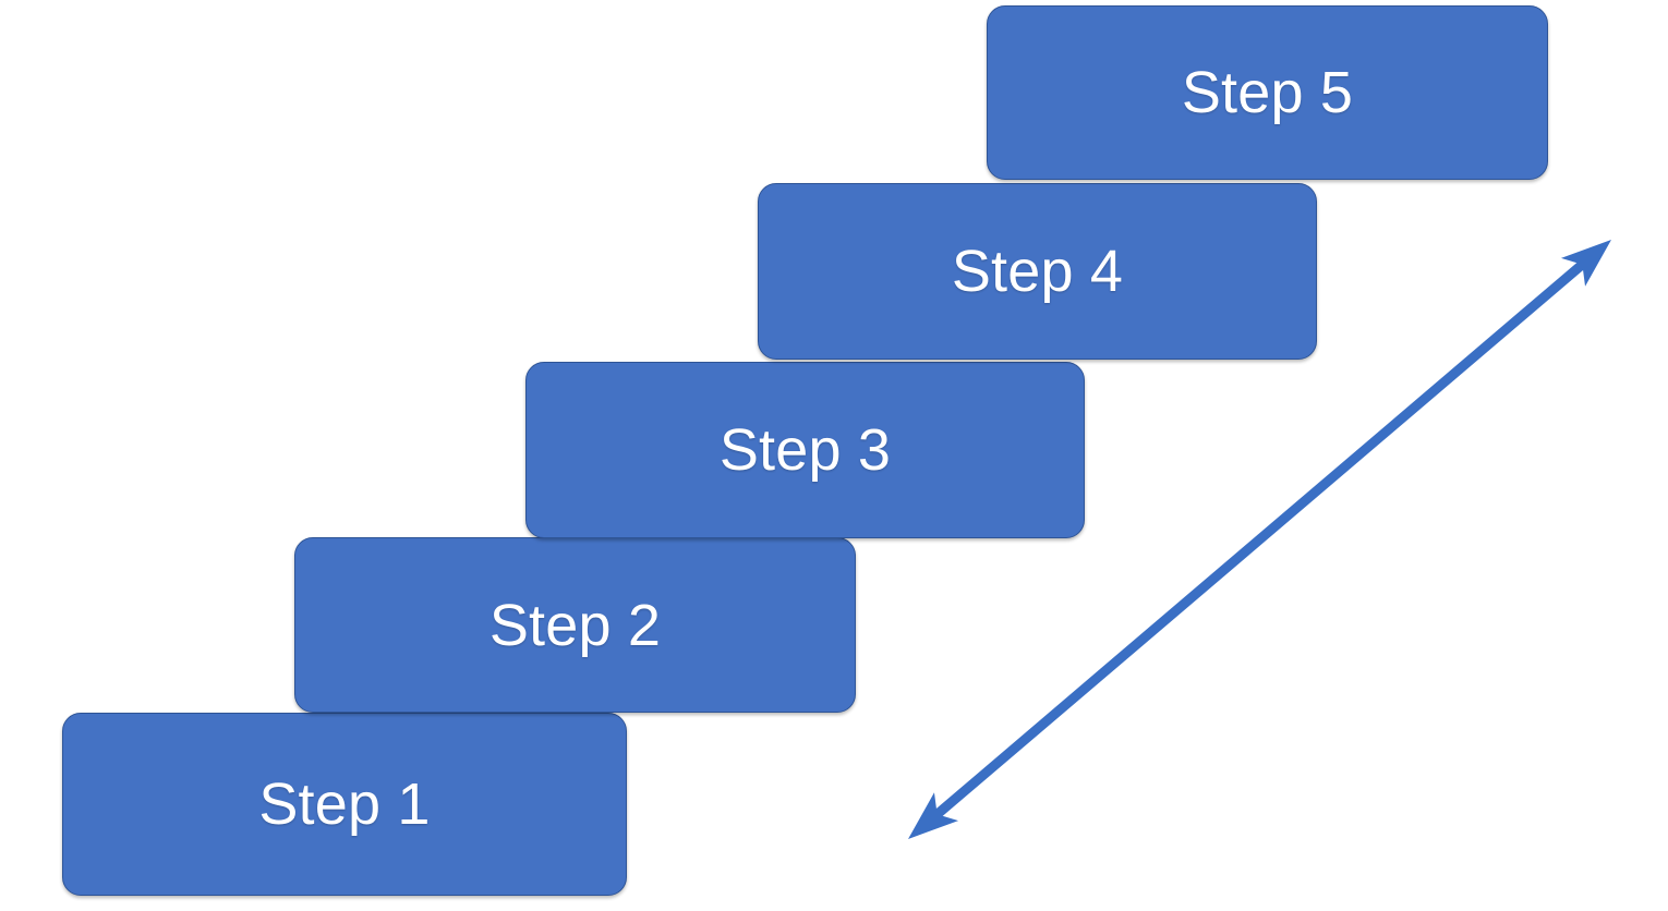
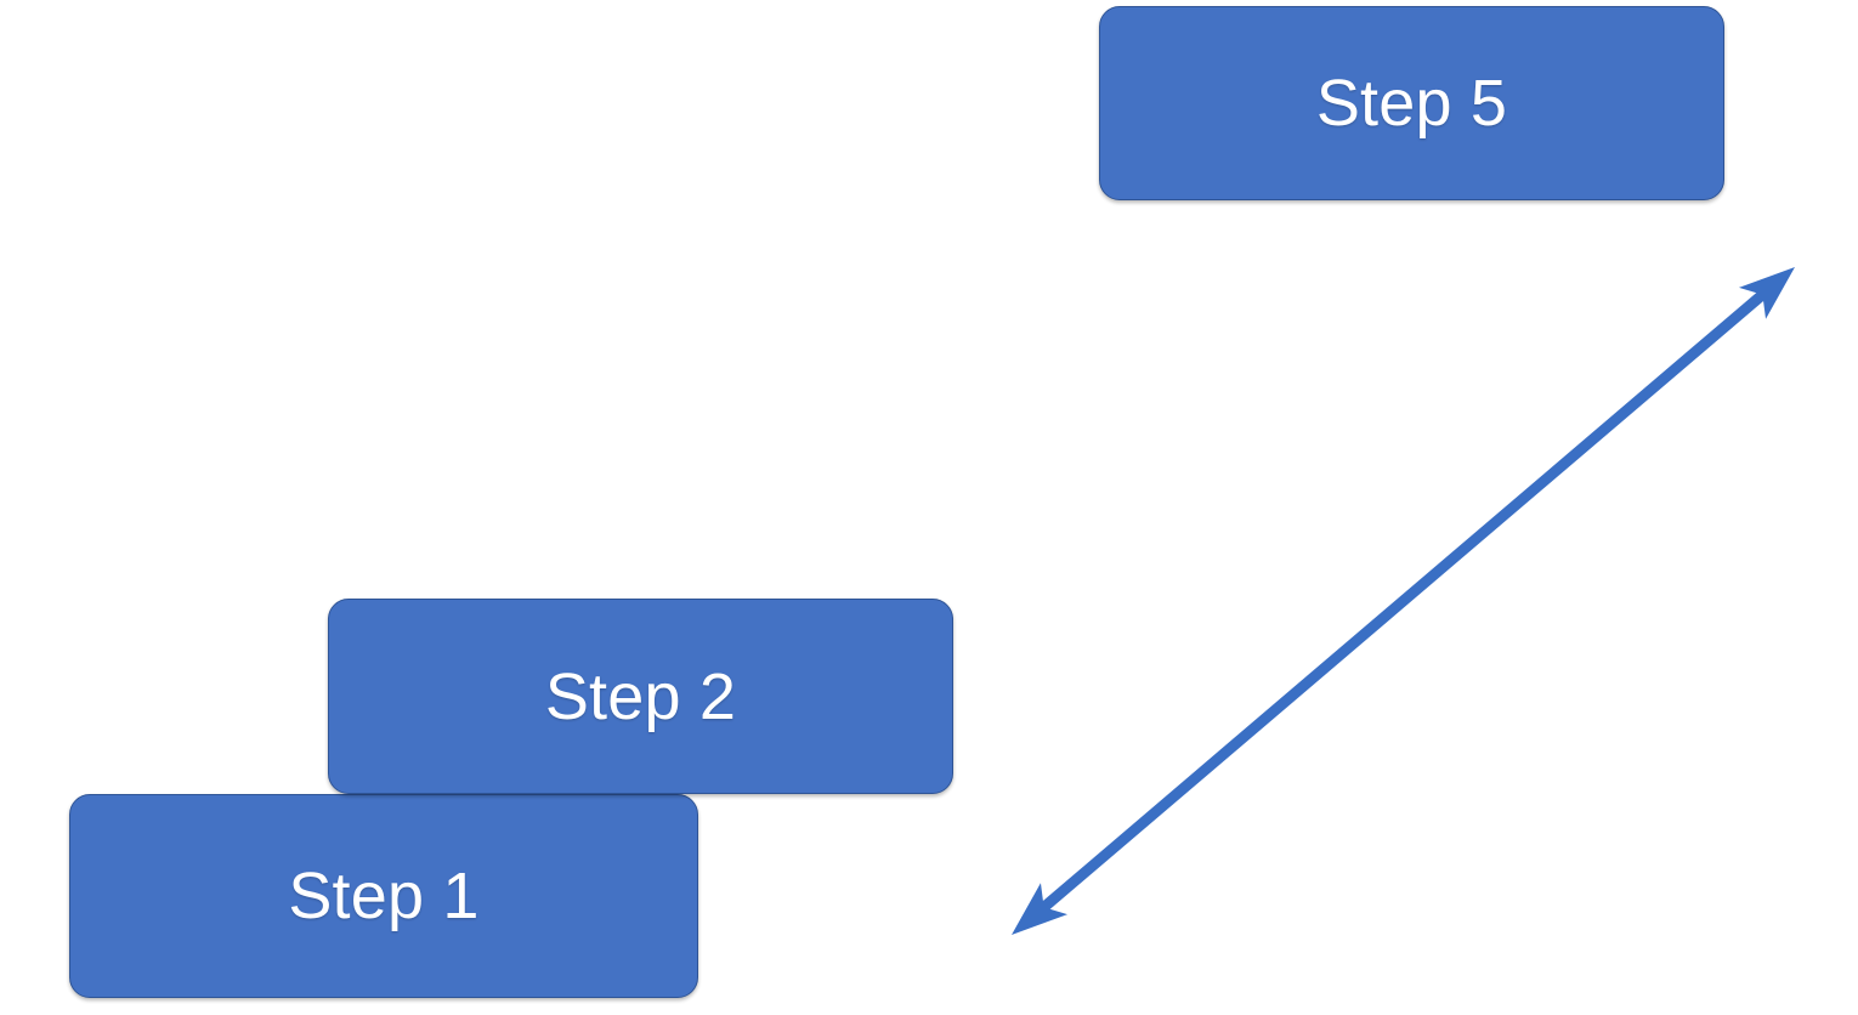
  Step 1
  Step 2
- Step 3
- Step 4
  Step 5
